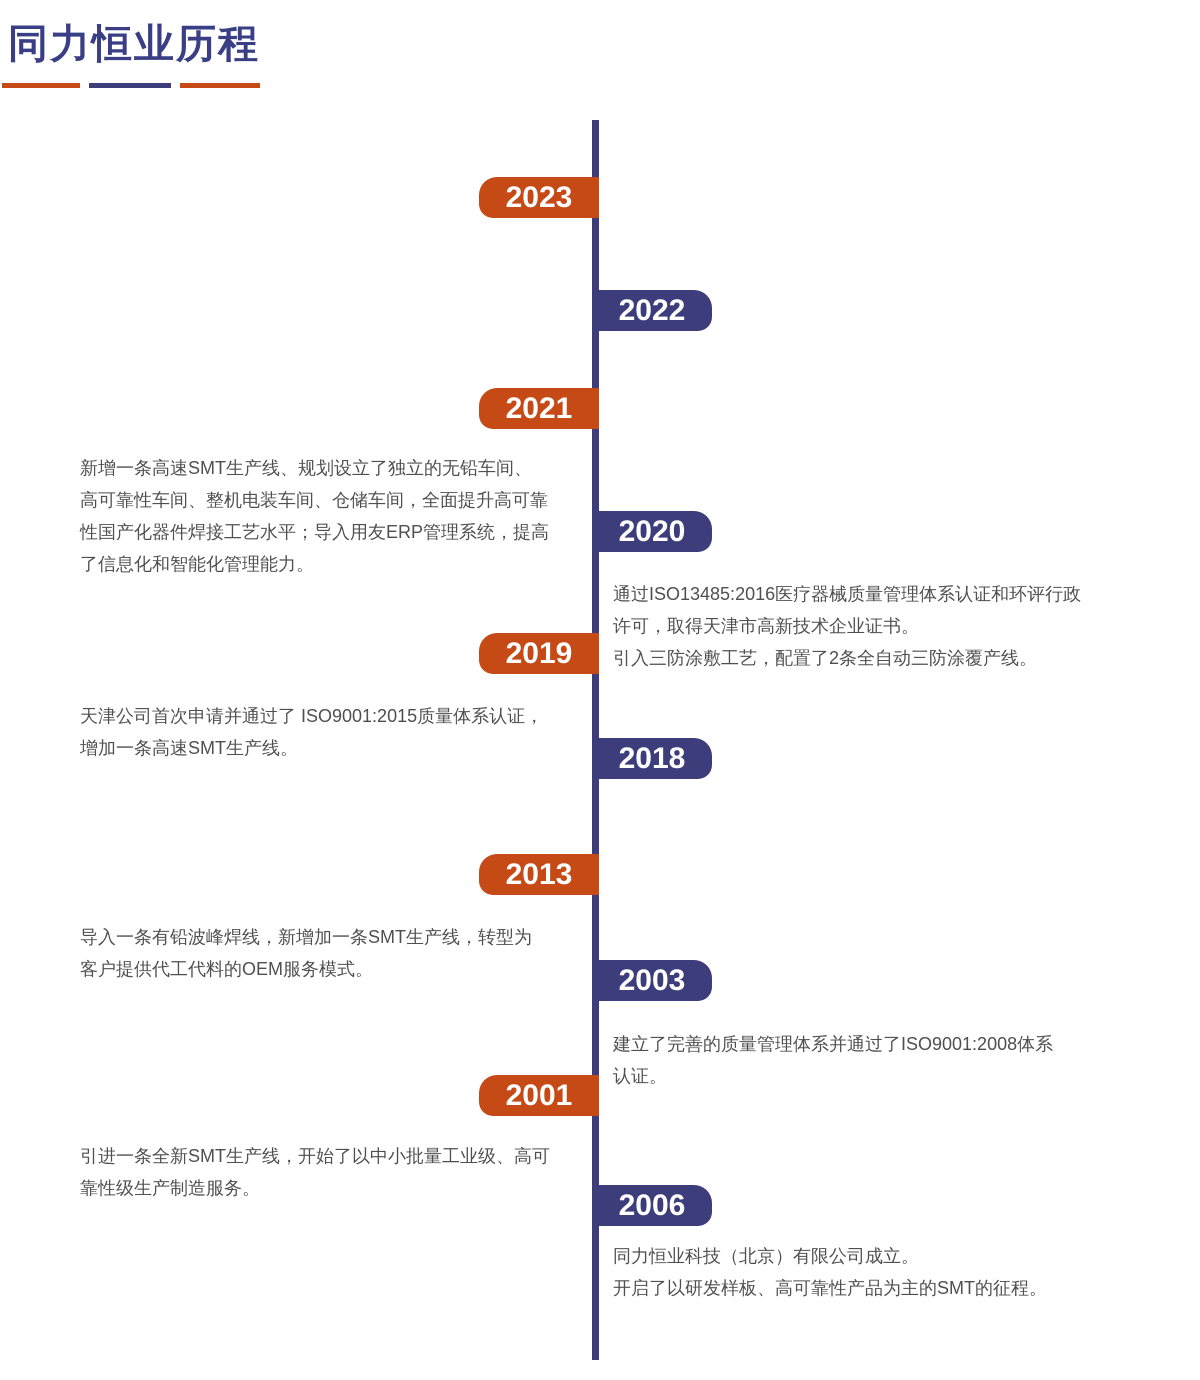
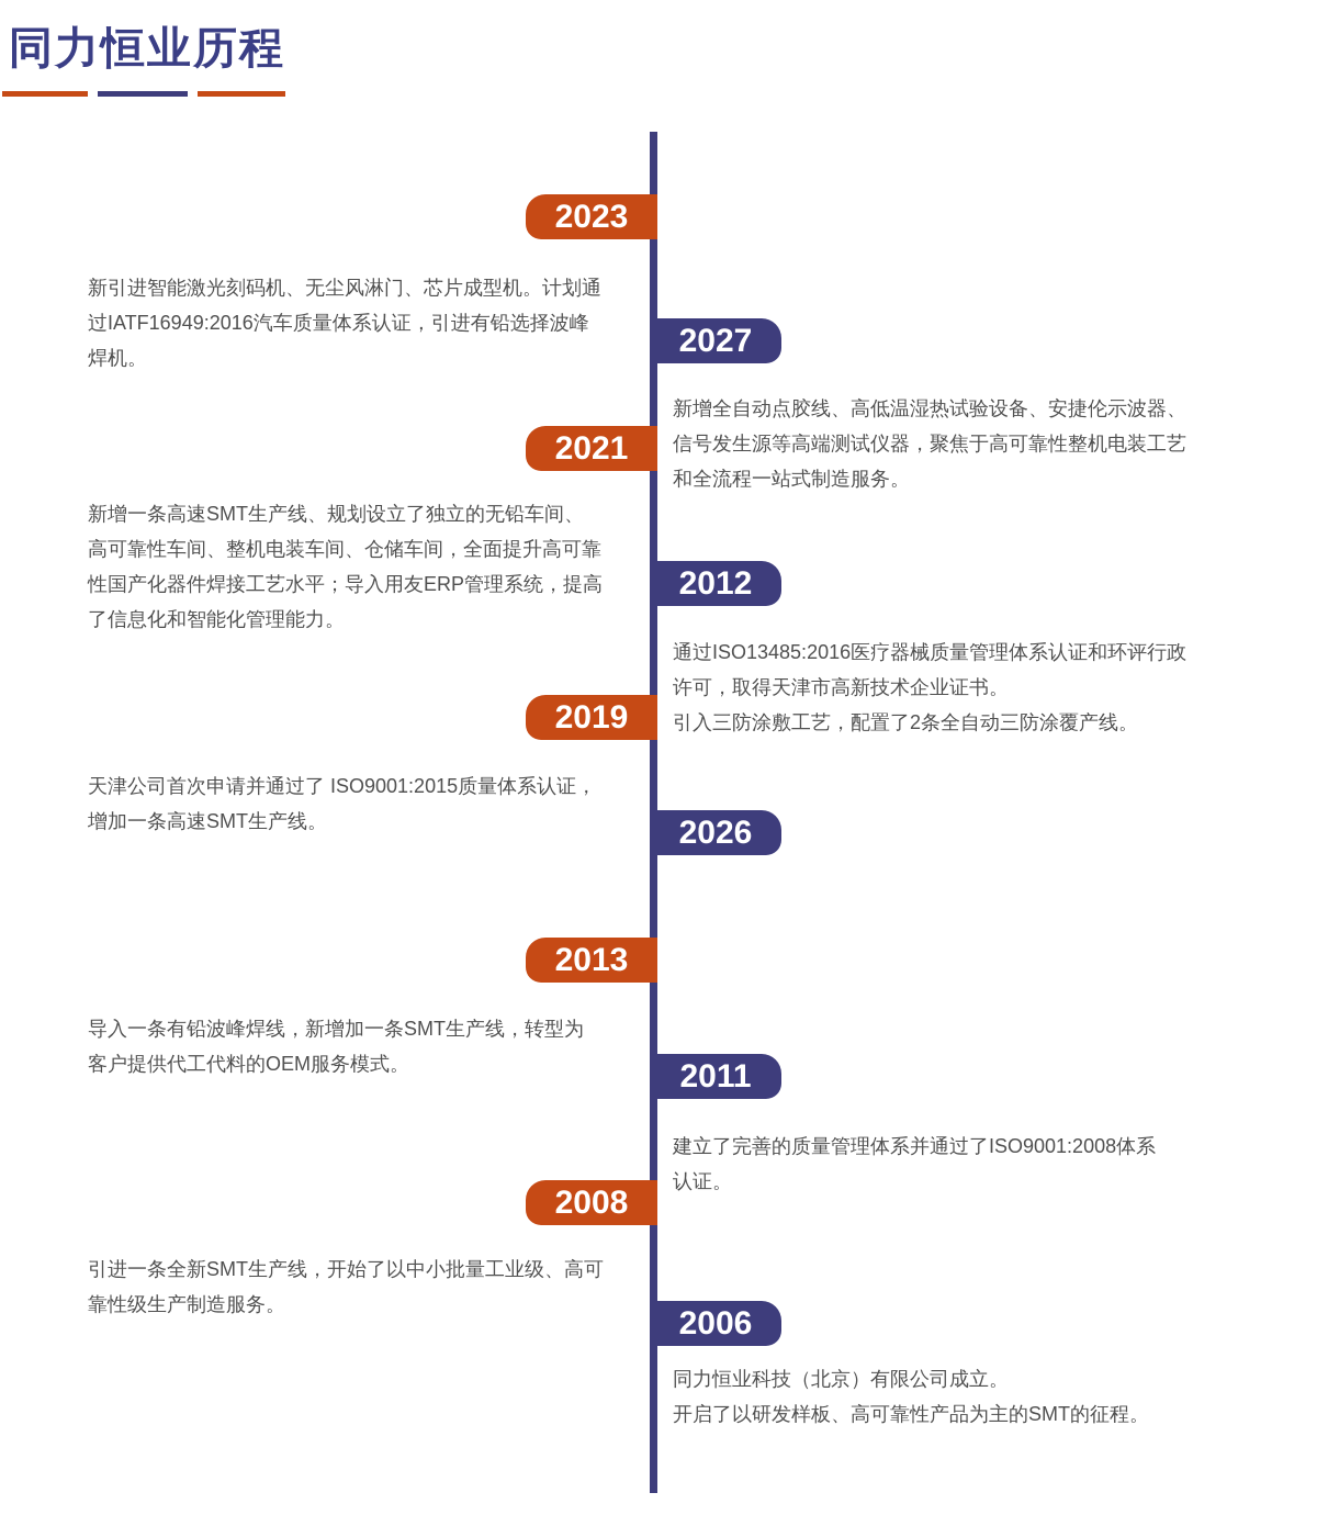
  同力恒业历程
  2023
+ 新引进智能激光刻码机、无尘风淋门、芯片成型机。计划通
+ 过IATF16949:2016汽车质量体系认证，引进有铅选择波峰
+ 焊机。
- 2022
+ 2027
+ 新增全自动点胶线、高低温湿热试验设备、安捷伦示波器、
+ 信号发生源等高端测试仪器，聚焦于高可靠性整机电装工艺
+ 和全流程一站式制造服务。
  2021
  新增一条高速SMT生产线、规划设立了独立的无铅车间、
  高可靠性车间、整机电装车间、仓储车间，全面提升高可靠
  性国产化器件焊接工艺水平；导入用友ERP管理系统，提高
  了信息化和智能化管理能力。
- 2020
+ 2012
  通过ISO13485:2016医疗器械质量管理体系认证和环评行政
  许可，取得天津市高新技术企业证书。
  引入三防涂敷工艺，配置了2条全自动三防涂覆产线。
  2019
  天津公司首次申请并通过了 ISO9001:2015质量体系认证，
  增加一条高速SMT生产线。
- 2018
+ 2026
  2013
  导入一条有铅波峰焊线，新增加一条SMT生产线，转型为
  客户提供代工代料的OEM服务模式。
- 2003
+ 2011
  建立了完善的质量管理体系并通过了ISO9001:2008体系
  认证。
- 2001
+ 2008
  引进一条全新SMT生产线，开始了以中小批量工业级、高可
  靠性级生产制造服务。
  2006
  同力恒业科技（北京）有限公司成立。
  开启了以研发样板、高可靠性产品为主的SMT的征程。
